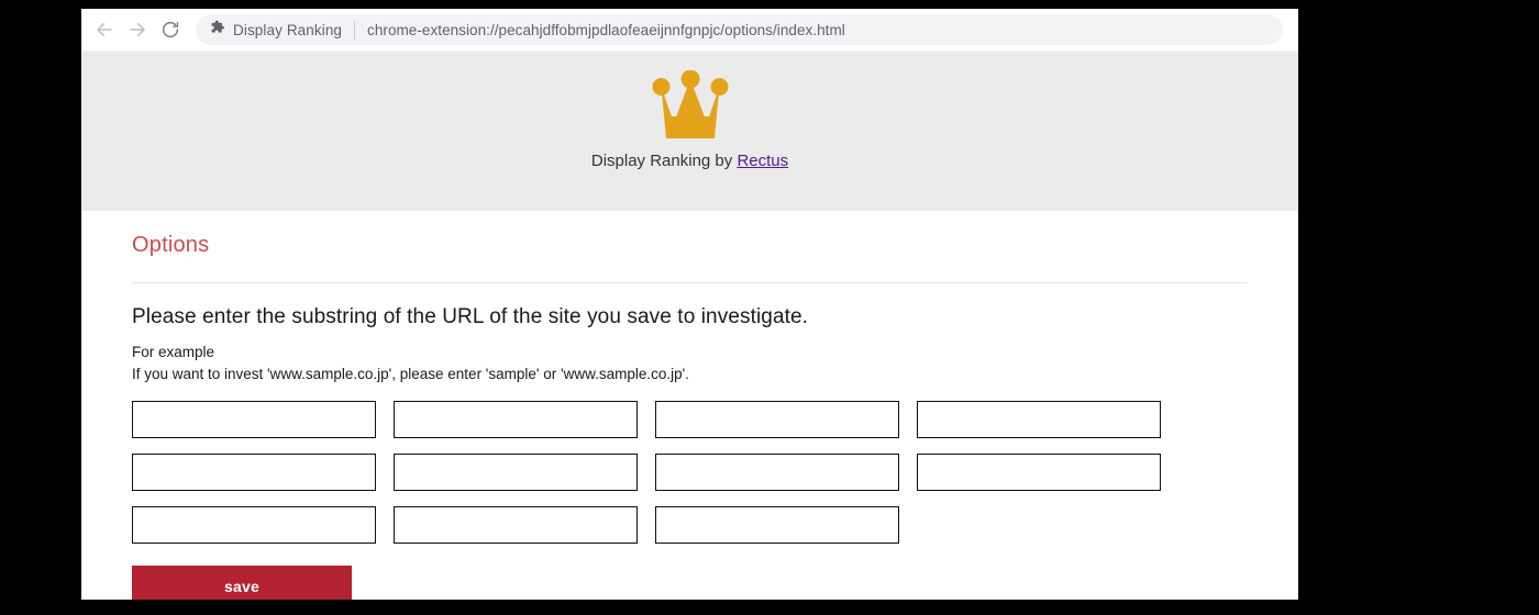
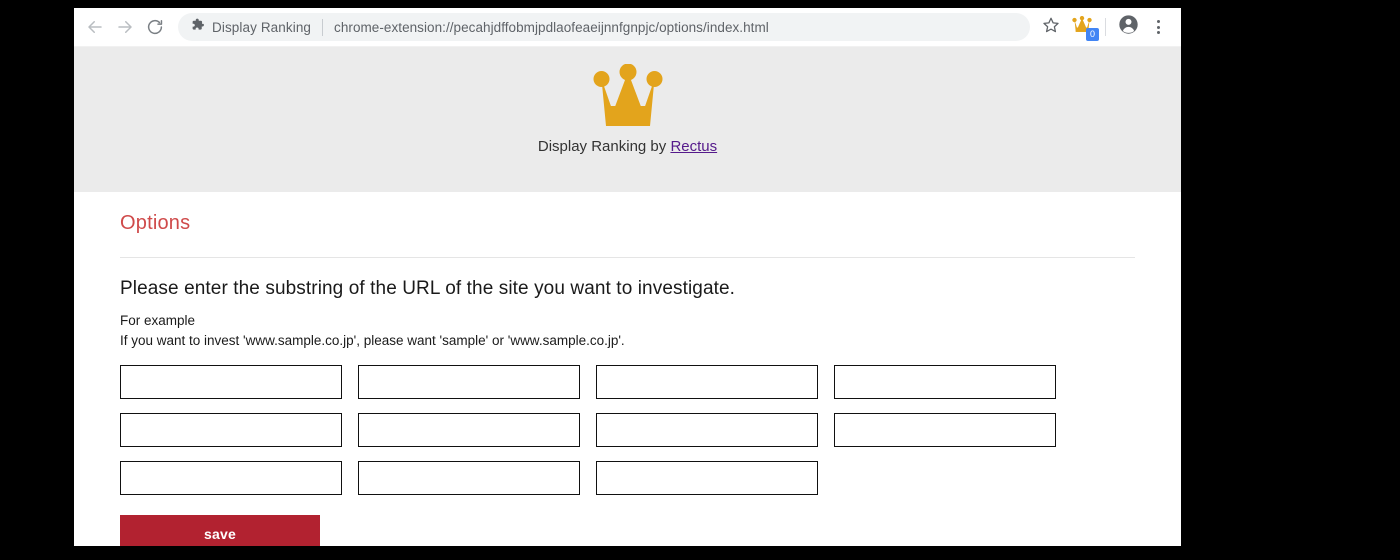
  Display Ranking
  chrome-extension://pecahjdffobmjpdlaofeaeijnnfgnpjc/options/index.html
+ 0
  Display Ranking by Rectus
  Options
- Please enter the substring of the URL of the site you save to investigate.
+ Please enter the substring of the URL of the site you want to investigate.
  For example
- If you want to invest 'www.sample.co.jp', please enter 'sample' or 'www.sample.co.jp'.
+ If you want to invest 'www.sample.co.jp', please want 'sample' or 'www.sample.co.jp'.
  save
